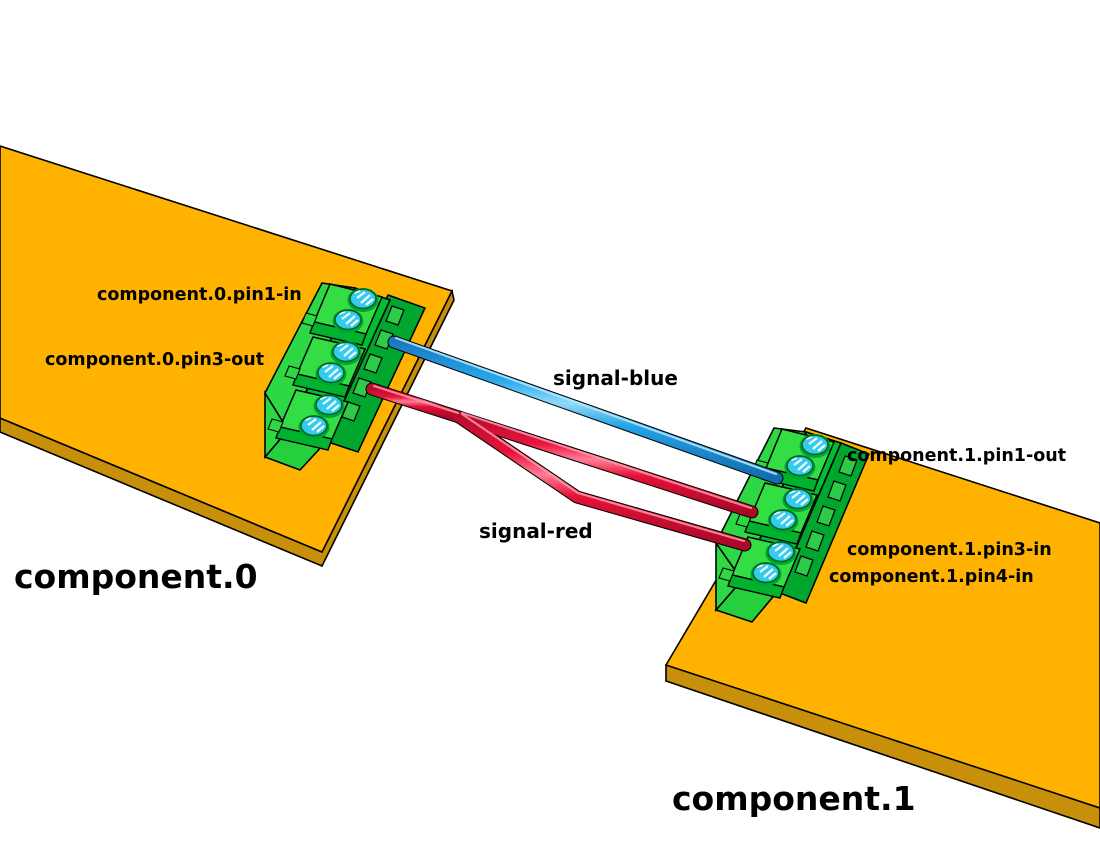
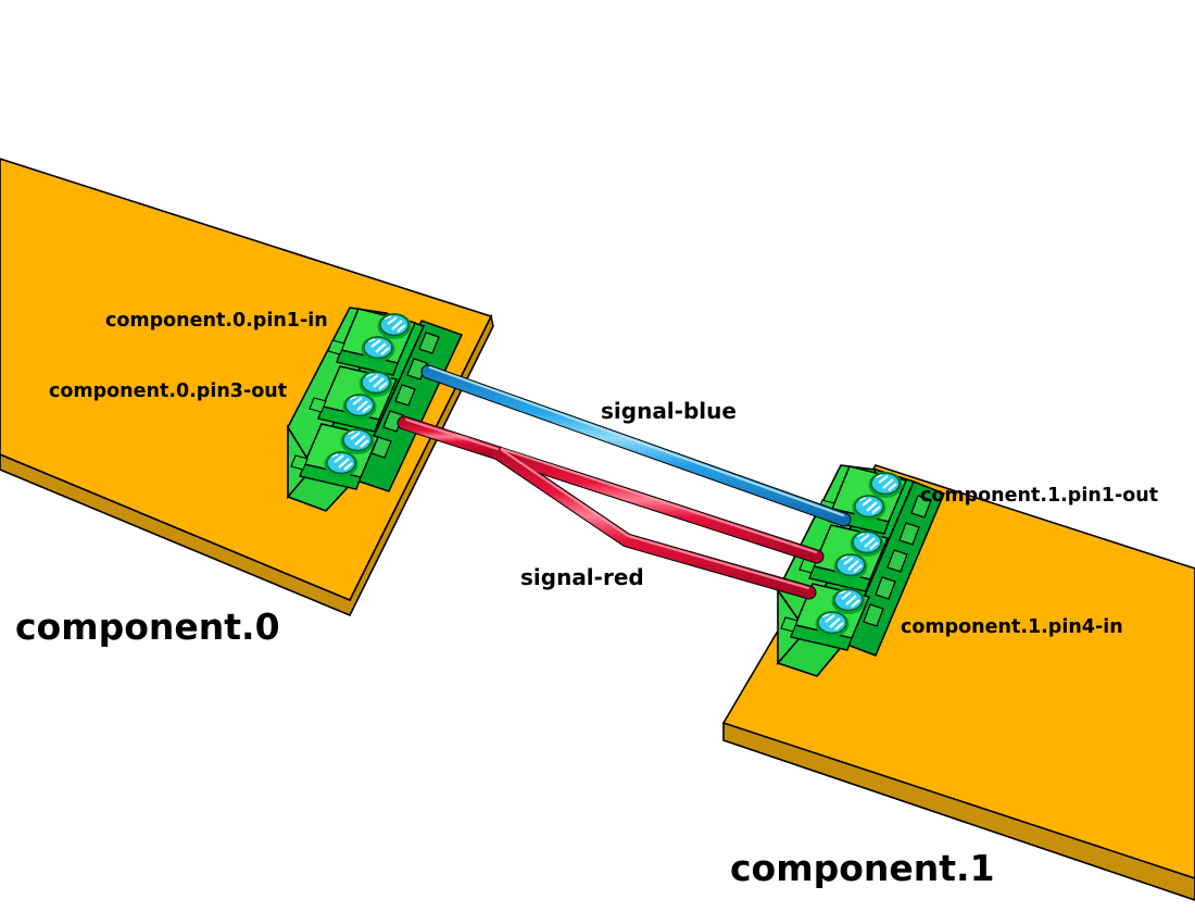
  component.0.pin1-in
  component.0.pin3-out
  component.0
  component.1.pin1-out
- component.1.pin3-in
  component.1.pin4-in
  component.1
  signal-blue
  signal-red
